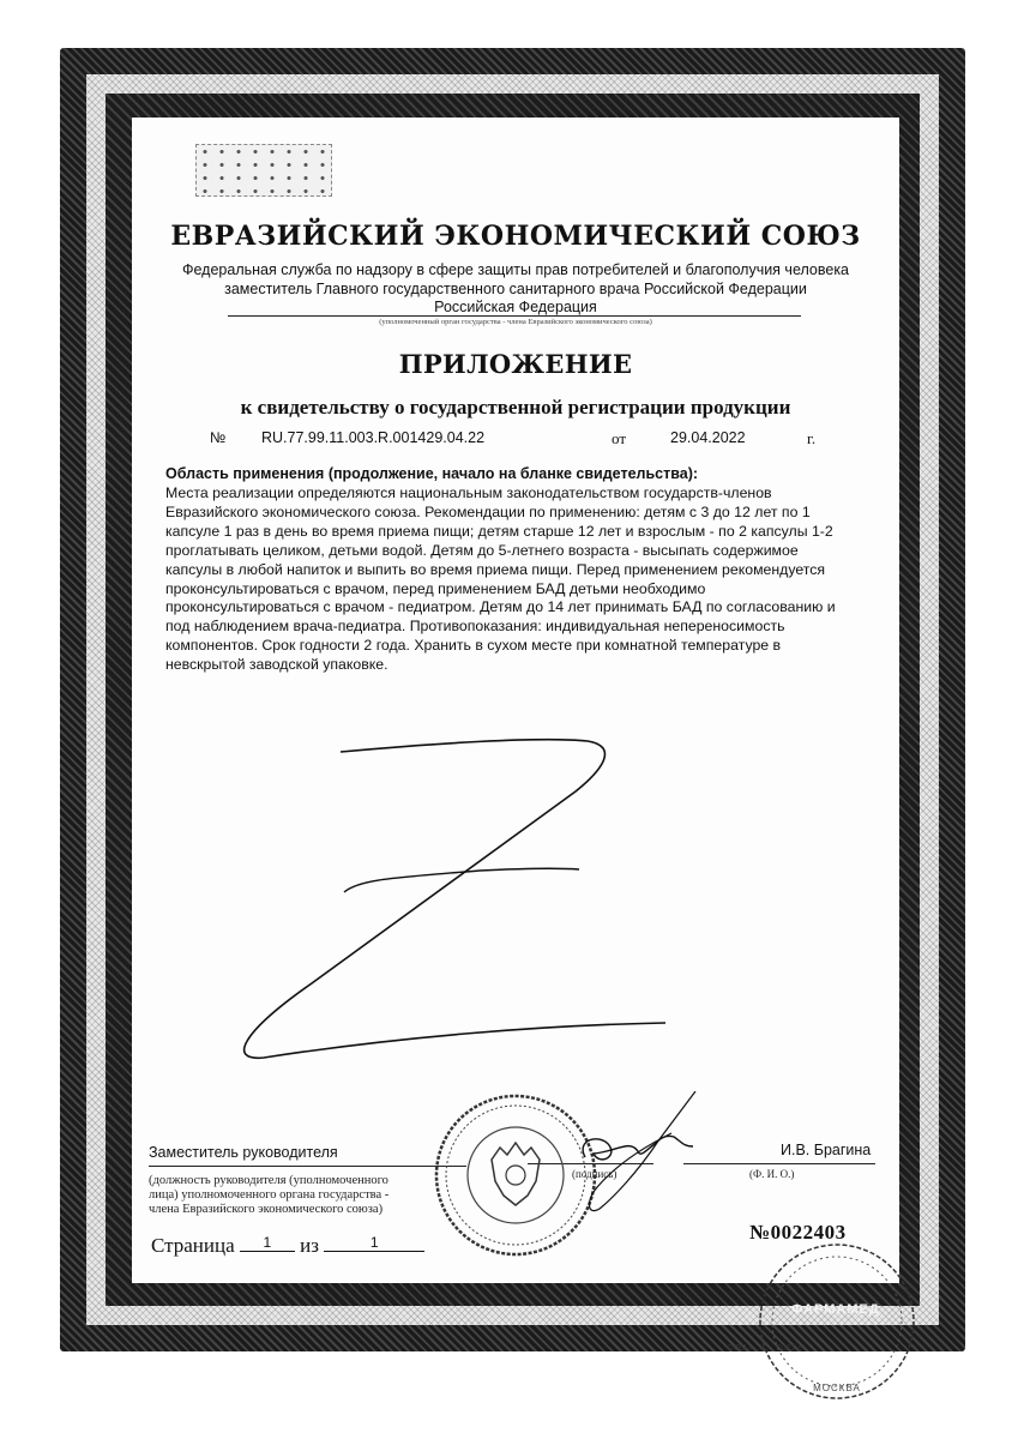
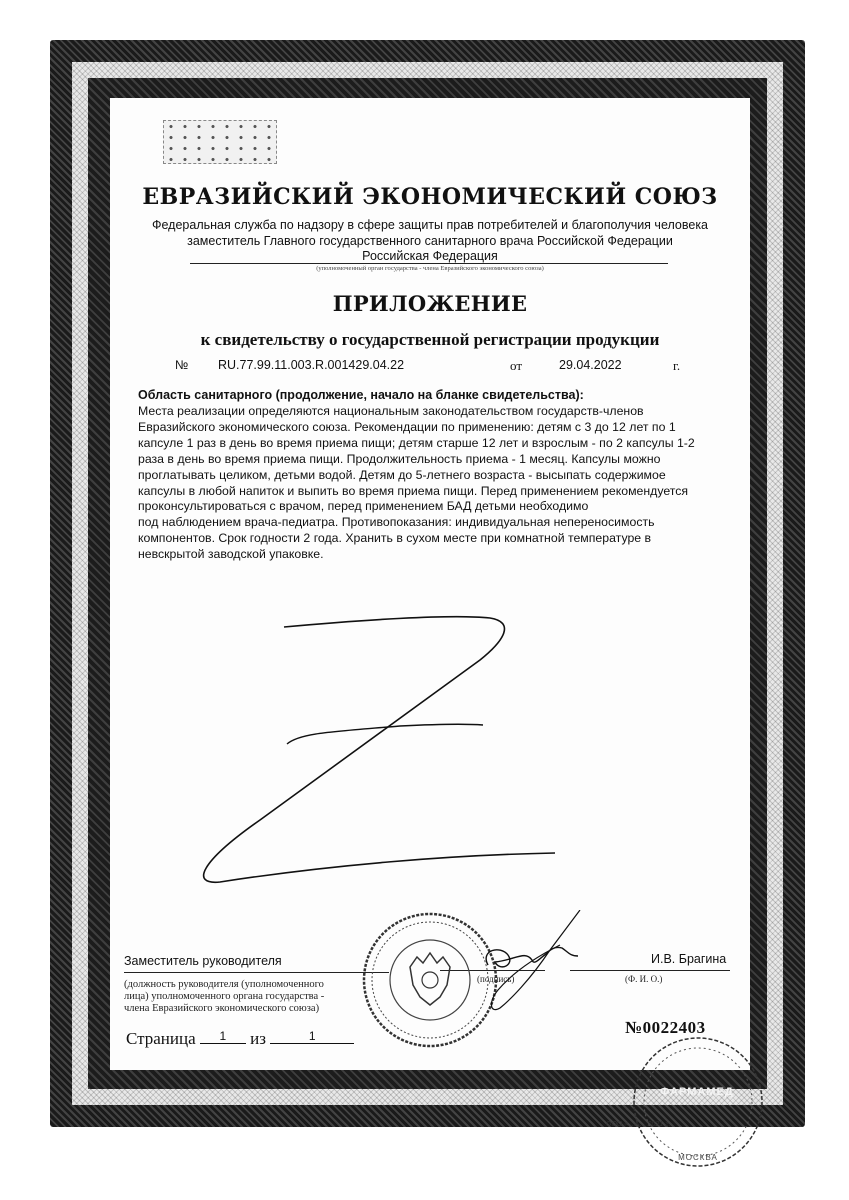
  ФАРМАМЕД
  ЕВРАЗИЙСКИЙ ЭКОНОМИЧЕСКИЙ СОЮЗ
  Федеральная служба по надзору в сфере защиты прав потребителей и благополучия человека
  заместитель Главного государственного санитарного врача Российской Федерации
  Российская Федерация
  ПРИЛОЖЕНИЕ
  к свидетельству о государственной регистрации продукции
  №
  RU.77.99.11.003.R.001429.04.22
  от
  29.04.2022
  г.
- Область применения (продолжение, начало на бланке свидетельства):
+ Область санитарного (продолжение, начало на бланке свидетельства):
  Места реализации определяются национальным законодательством государств-членов
  Евразийского экономического союза. Рекомендации по применению: детям с 3 до 12 лет по 1
  капсуле 1 раз в день во время приема пищи; детям старше 12 лет и взрослым - по 2 капсулы 1-2
+ раза в день во время приема пищи. Продолжительность приема - 1 месяц. Капсулы можно
  проглатывать целиком, детьми водой. Детям до 5-летнего возраста - высыпать содержимое
  капсулы в любой напиток и выпить во время приема пищи. Перед применением рекомендуется
  проконсультироваться с врачом, перед применением БАД детьми необходимо
- проконсультироваться с врачом - педиатром. Детям до 14 лет принимать БАД по согласованию и
  под наблюдением врача-педиатра. Противопоказания: индивидуальная непереносимость
  компонентов. Срок годности 2 года. Хранить в сухом месте при комнатной температуре в
  невскрытой заводской упаковке.
  Заместитель руководителя
  (должность руководителя (уполномоченного
  лица) уполномоченного органа государства -
  члена Евразийского экономического союза)
  (подпис)
  И.В. Брагина
  (Ф. И. О.)
  Страница 1 из 1
  №0022403
  МОСКВА
